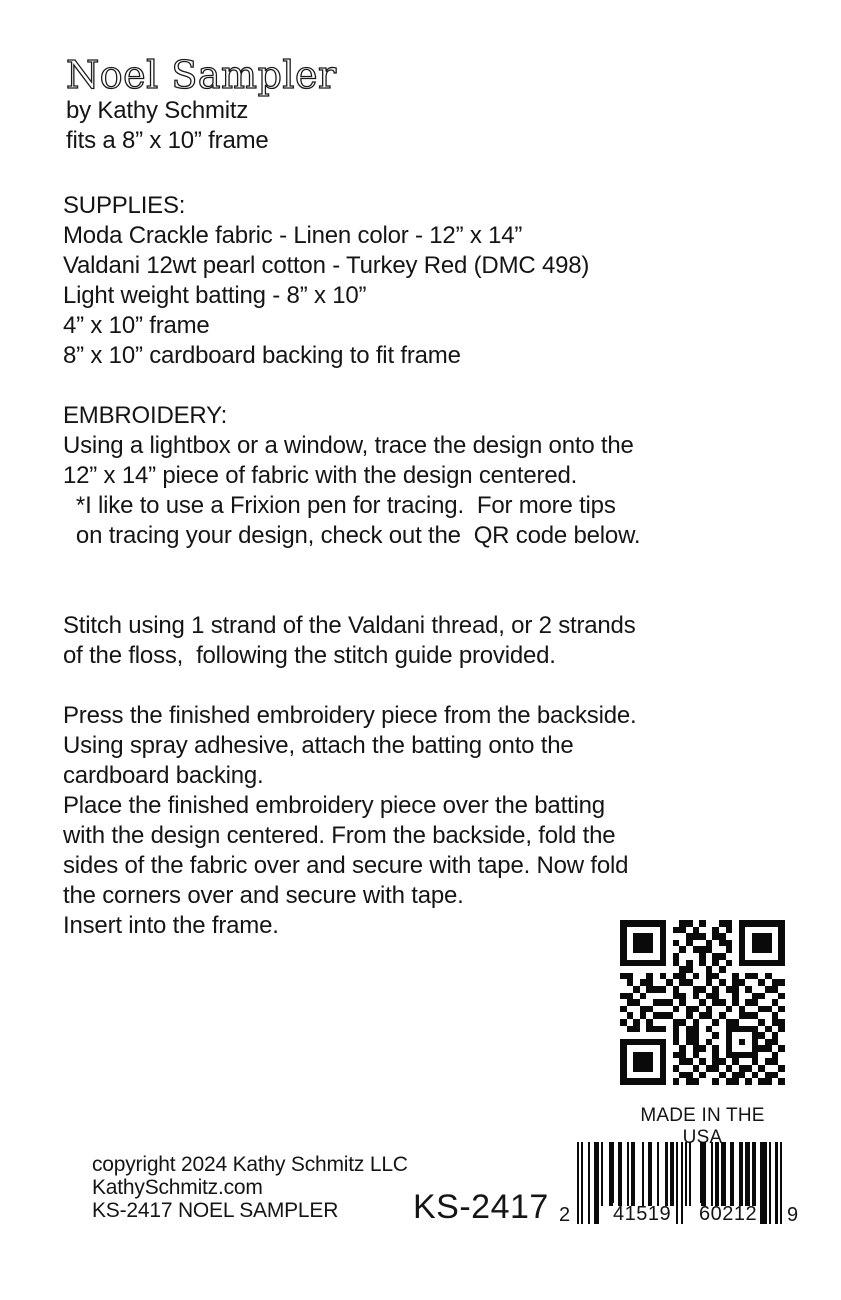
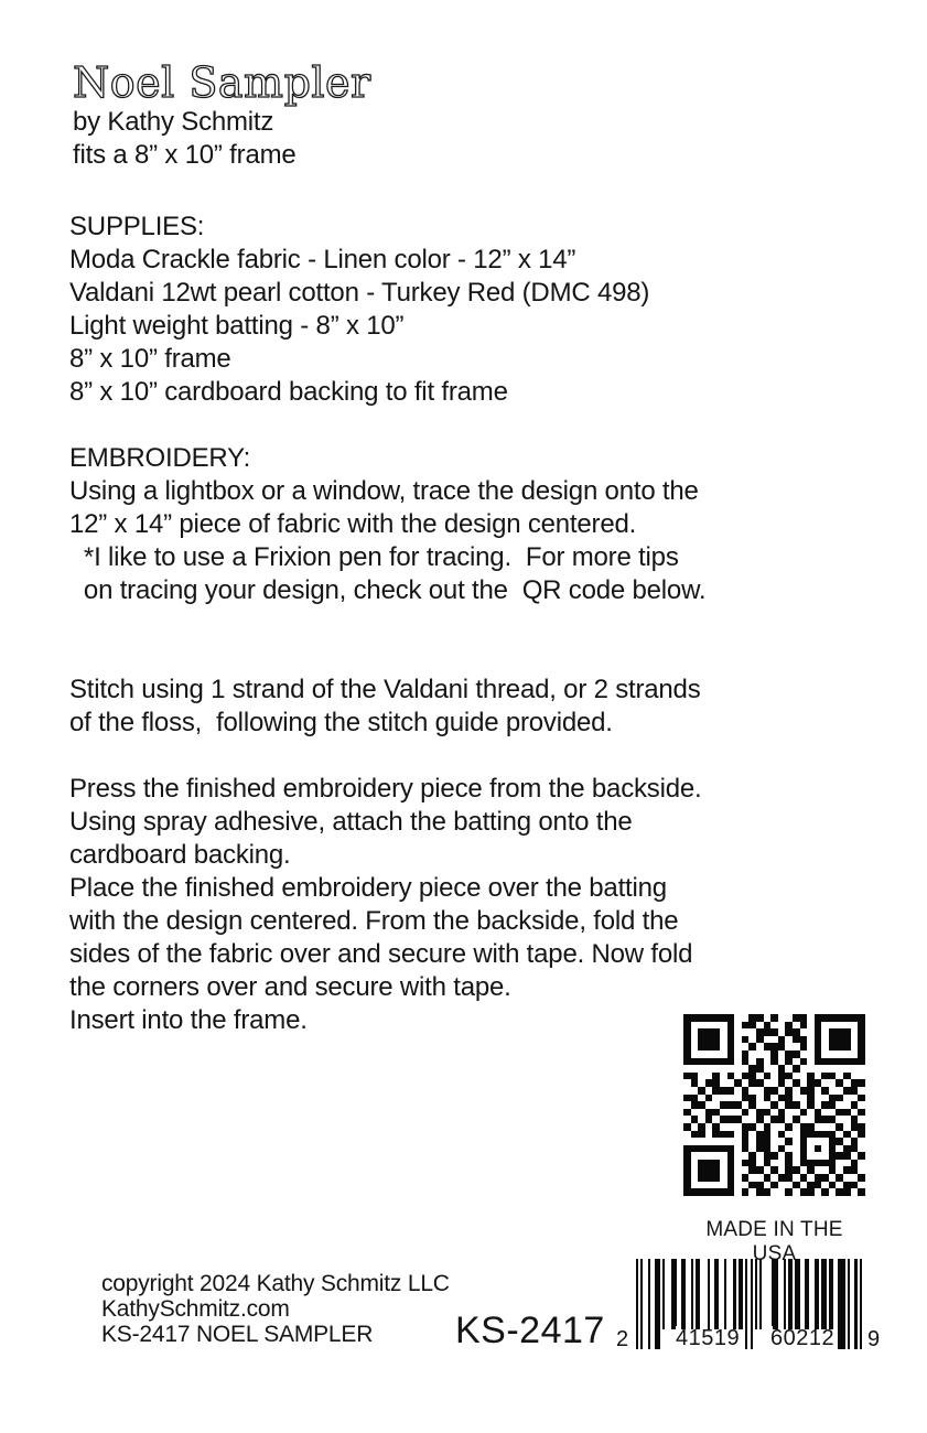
  Noel Sampler
  by Kathy Schmitz
  fits a 8” x 10” frame
  SUPPLIES:
  Moda Crackle fabric - Linen color - 12” x 14”
  Valdani 12wt pearl cotton - Turkey Red (DMC 498)
  Light weight batting - 8” x 10”
- 4” x 10” frame
+ 8” x 10” frame
  8” x 10” cardboard backing to fit frame
  EMBROIDERY:
  Using a lightbox or a window, trace the design onto the
  12” x 14” piece of fabric with the design centered.
  *I like to use a Frixion pen for tracing. For more tips
  on tracing your design, check out the QR code below.
  Stitch using 1 strand of the Valdani thread, or 2 strands
  of the floss, following the stitch guide provided.
  Press the finished embroidery piece from the backside.
  Using spray adhesive, attach the batting onto the
  cardboard backing.
  Place the finished embroidery piece over the batting
  with the design centered. From the backside, fold the
  sides of the fabric over and secure with tape. Now fold
  the corners over and secure with tape.
  Insert into the frame.
  MADE IN THE USA
  copyright 2024 Kathy Schmitz LLC
  KathySchmitz.com
  KS-2417 NOEL SAMPLER
  KS-2417
  2
  41519
  60212
  9
